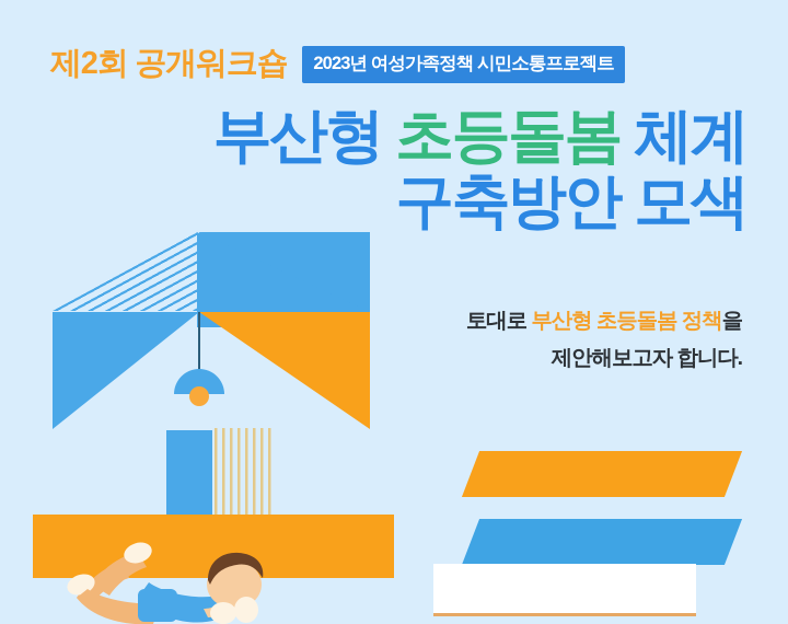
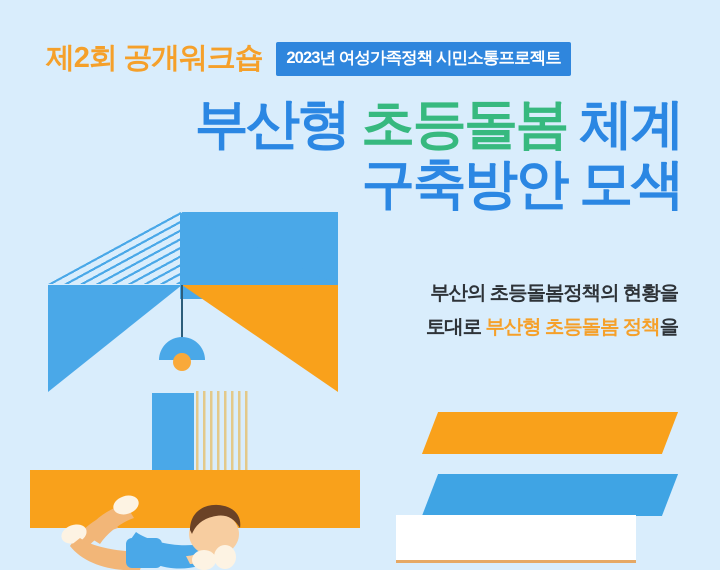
  제2회 공개워크숍
  2023년 여성가족정책 시민소통프로젝트
  부산형 초등돌봄 체계
  구축방안 모색
+ 부산의 초등돌봄정책의 현황을
  토대로 부산형 초등돌봄 정책을
- 제안해보고자 합니다.
